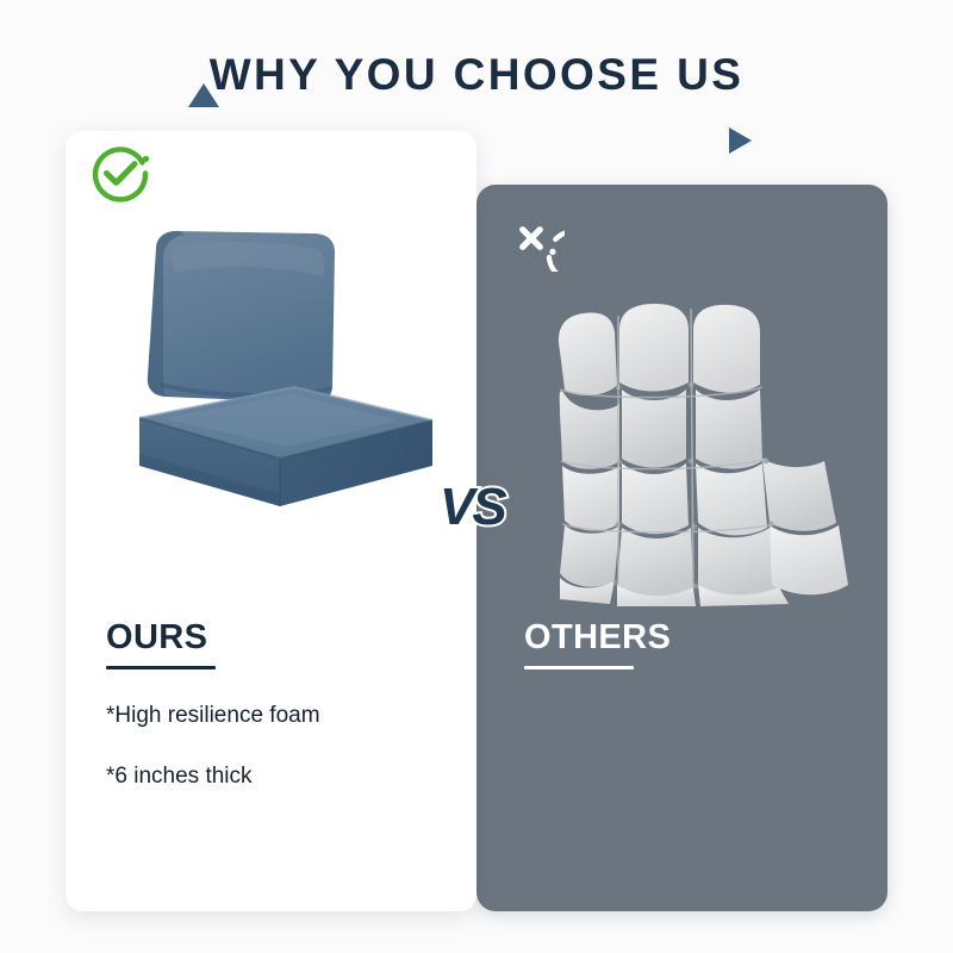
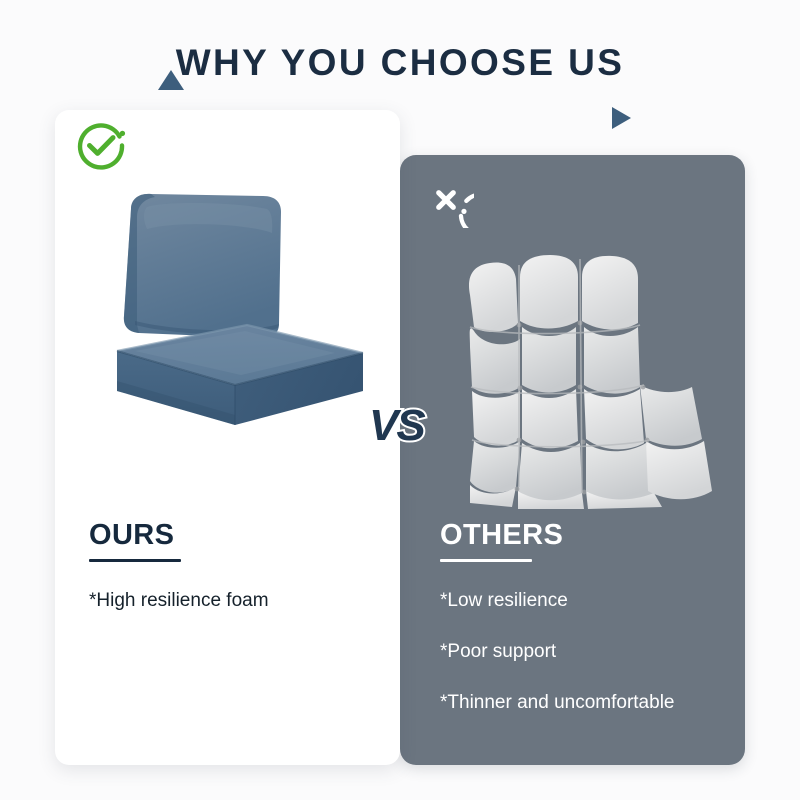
  WHY YOU CHOOSE US
  VS
  OURS
  *High resilience foam
- *6 inches thick
  OTHERS
+ *Low resilience
+ *Poor support
+ *Thinner and uncomfortable
